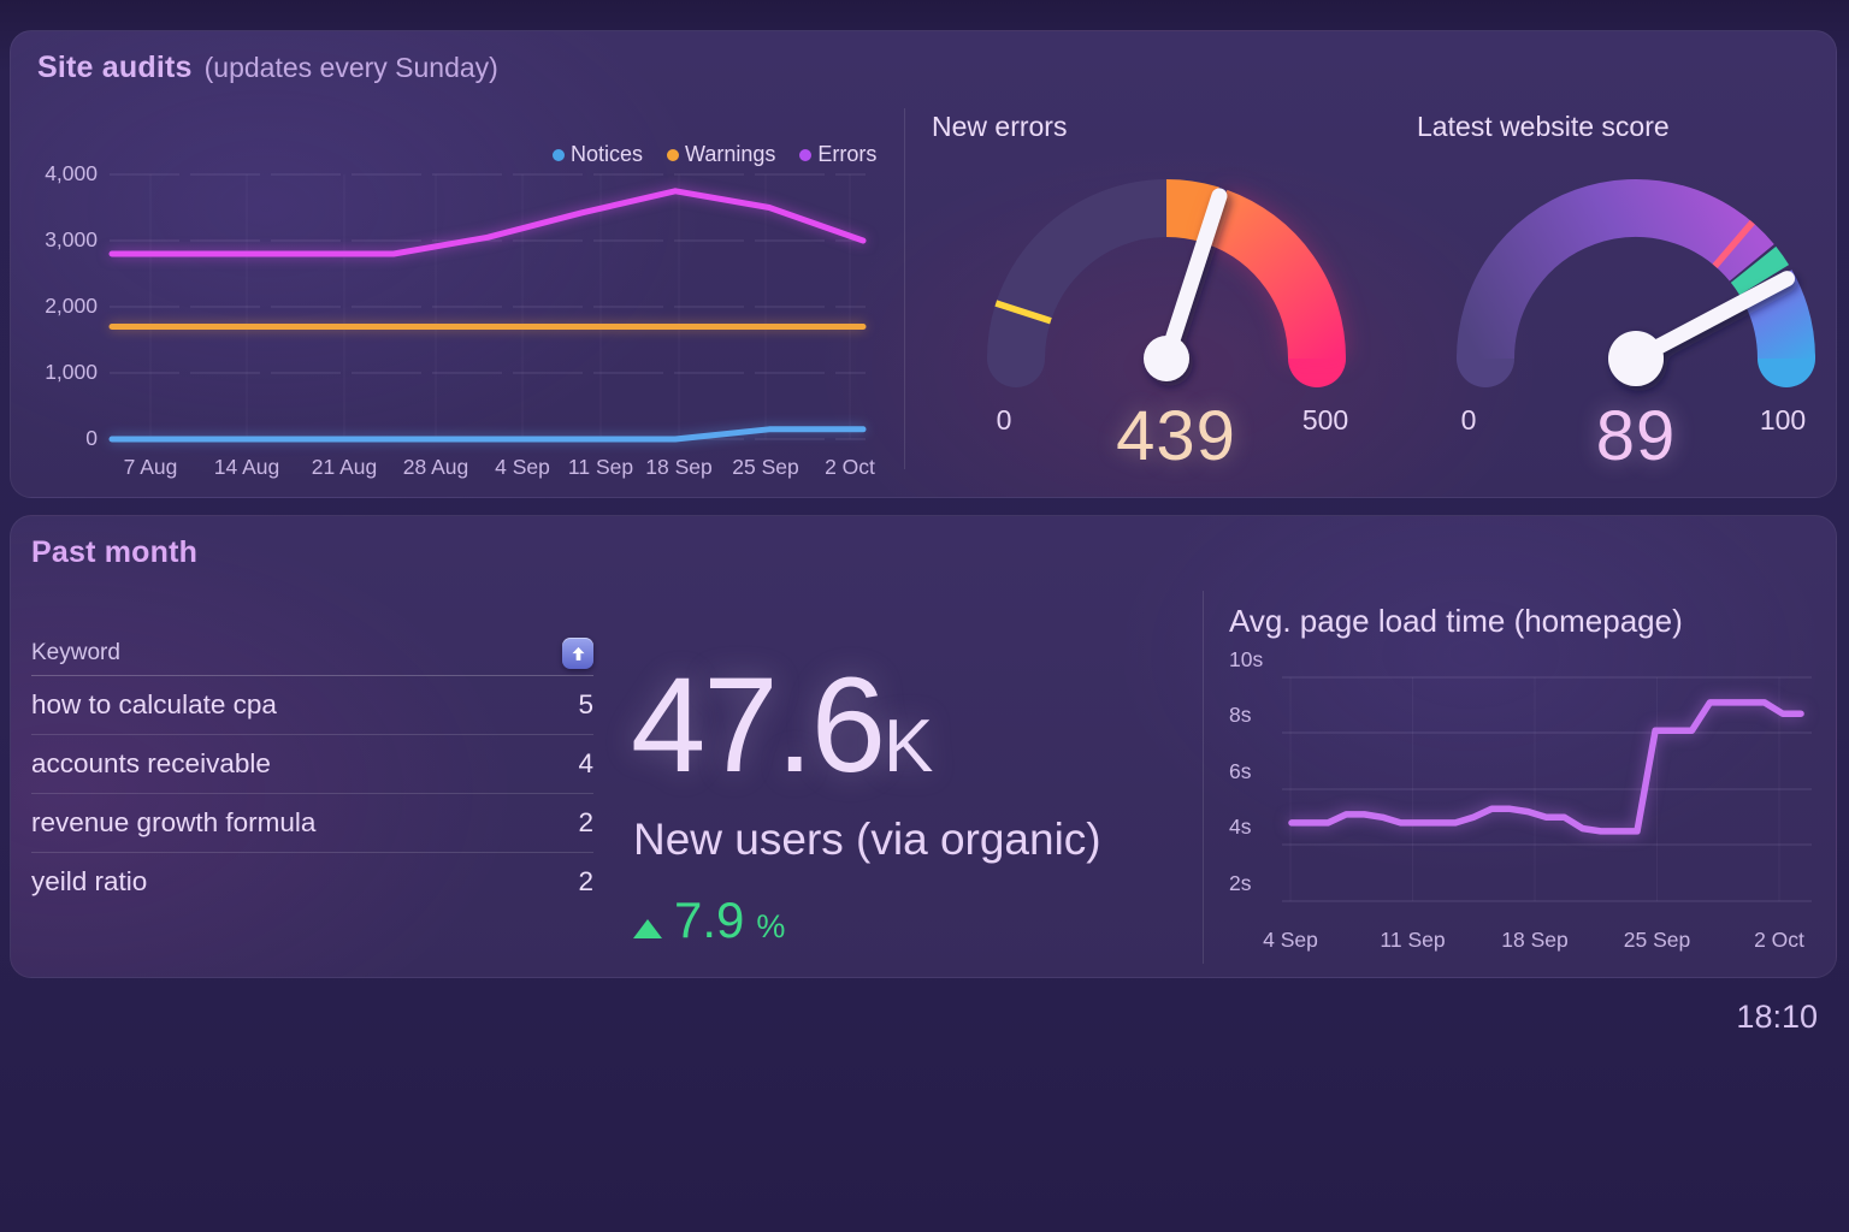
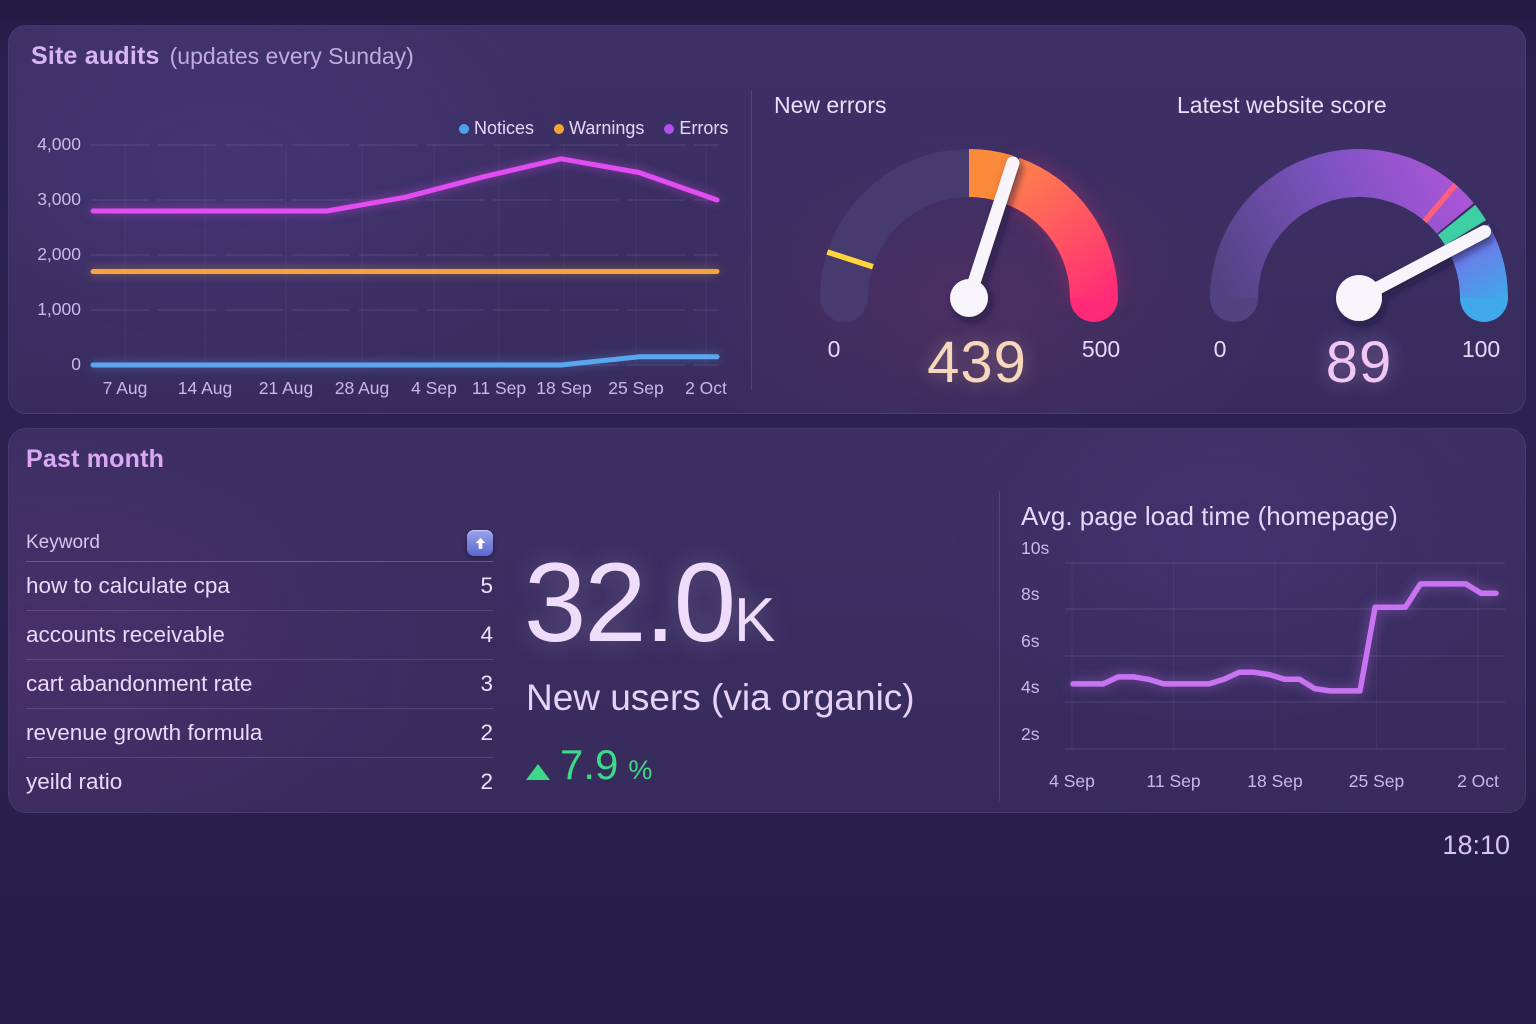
  Site audits
  (updates every Sunday)
  Notices
  Warnings
  Errors
  4,000
  3,000
  2,000
  1,000
  0
  7 Aug
  14 Aug
  21 Aug
  28 Aug
  4 Sep
  11 Sep
  18 Sep
  25 Sep
  2 Oct
  New errors
  0
  500
  439
  Latest website score
  0
  100
  89
  Past month
  Keyword
  how to calculate cpa
  5
  accounts receivable
  4
+ cart abandonment rate
+ 3
  revenue growth formula
  2
  yeild ratio
  2
- 47.6K
+ 32.0K
  New users (via organic)
  7.9
  %
  Avg. page load time (homepage)
  10s
  8s
  6s
  4s
  2s
  4 Sep
  11 Sep
  18 Sep
  25 Sep
  2 Oct
  18:10
